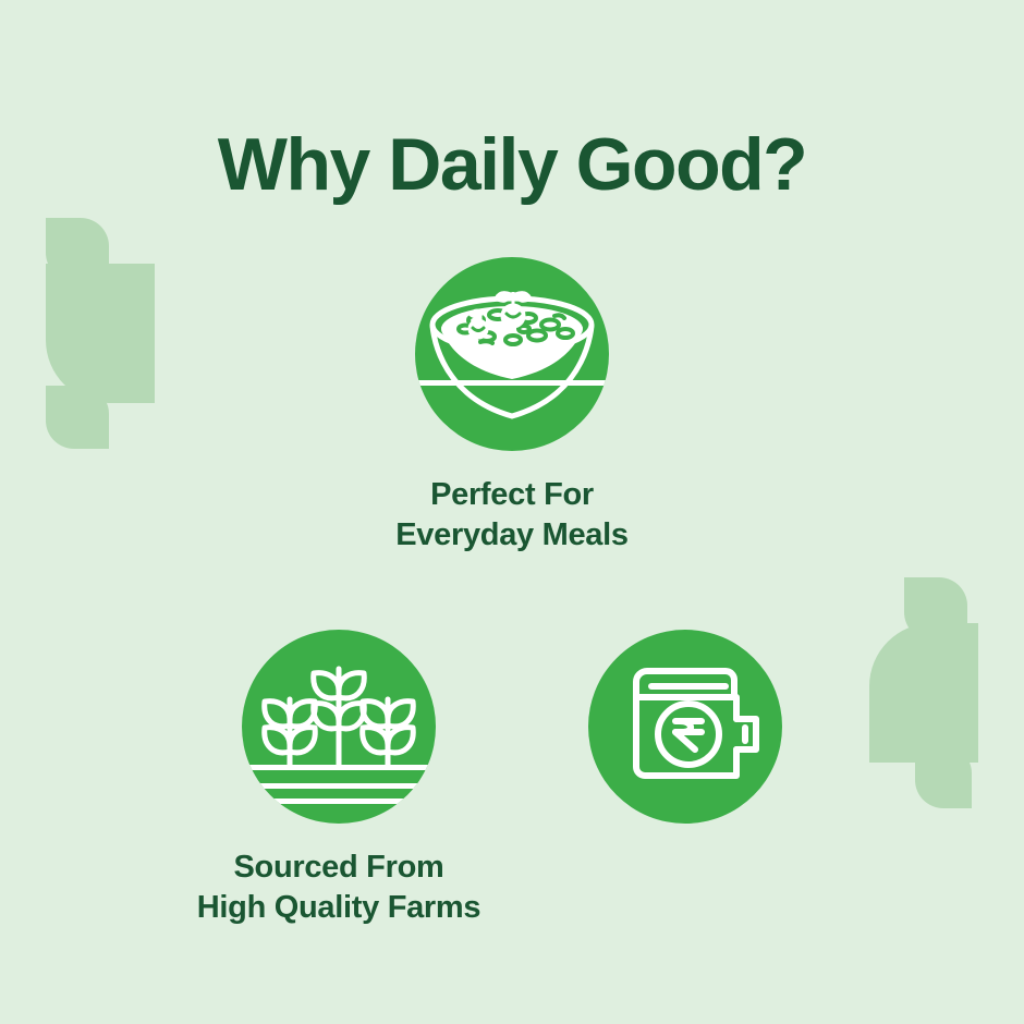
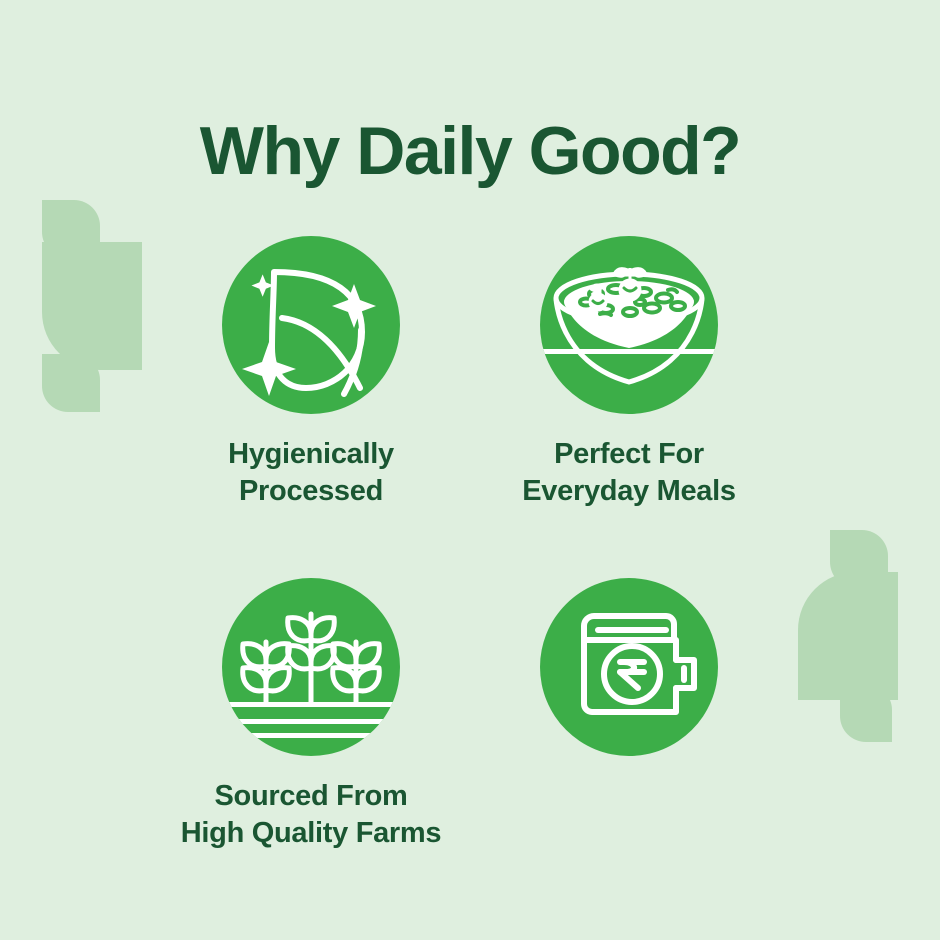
  Why Daily Good?
+ Hygienically
+ Processed
  Perfect For
  Everyday Meals
  Sourced From
  High Quality Farms
